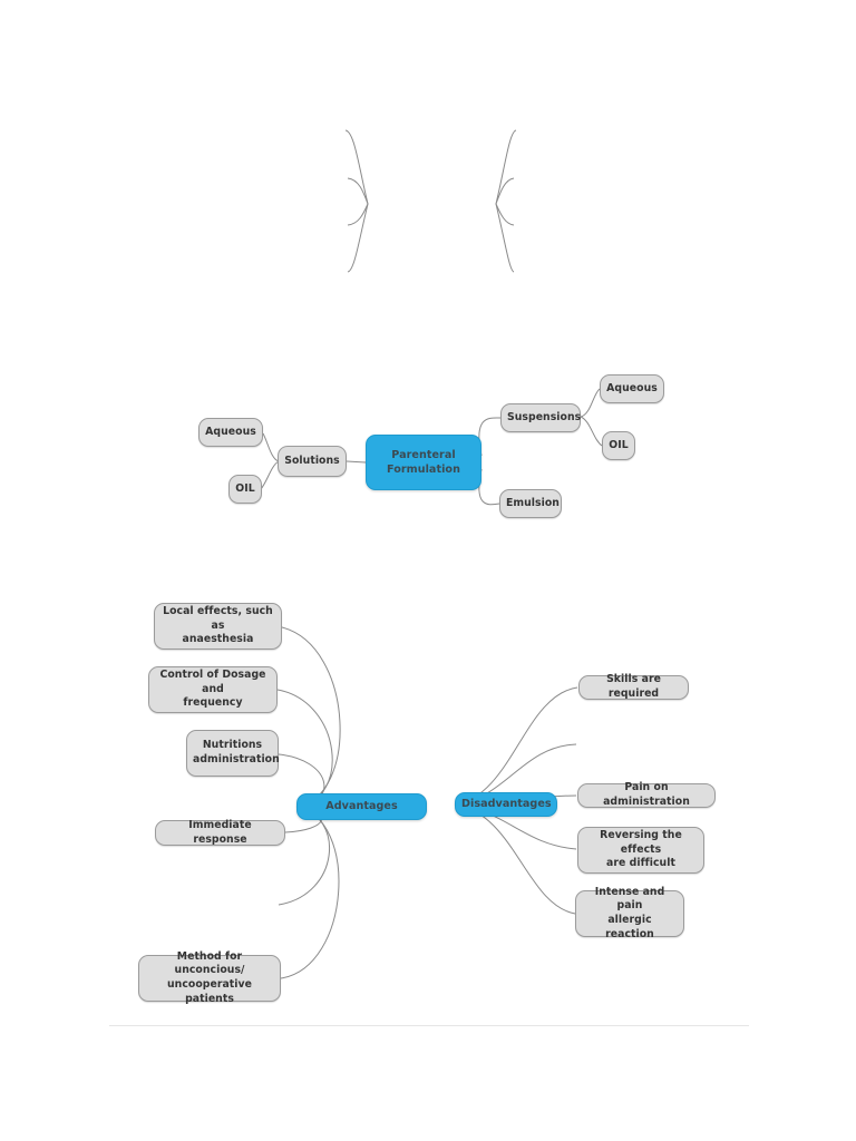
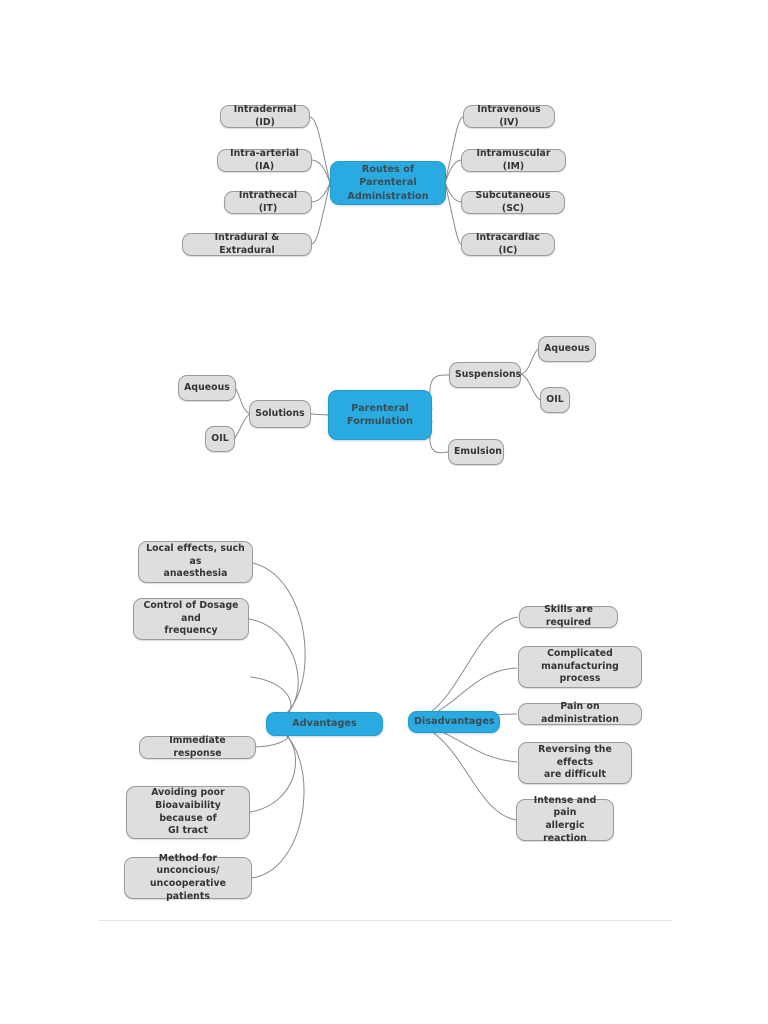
+ Routes of Parenteral
+ Administration
+ Intradermal (ID)
+ Intra-arterial (IA)
+ Intrathecal (IT)
+ Intradural & Extradural
+ Intravenous (IV)
+ Intramuscular (IM)
+ Subcutaneous (SC)
+ Intracardiac (IC)
  Parenteral
  Formulation
  Solutions
  Aqueous
  OIL
  Suspension
  Aqueous
  OIL
  Emulsio
  Advantages
  Local effects, such as
  anaesthesia
  Control of Dosage and
  frequency
- Nutritions
- administration
  Immediate response
+ Avoiding poor
+ Bioavaibility because of
+ GI tract
  Method for unconcious/
  uncooperative patients
  Disadvantages
  Skills are required
+ Complicated
+ manufacturing process
  Pain on administration
  Reversing the effects
  are difficult
  Intense and pain
  allergic reaction
